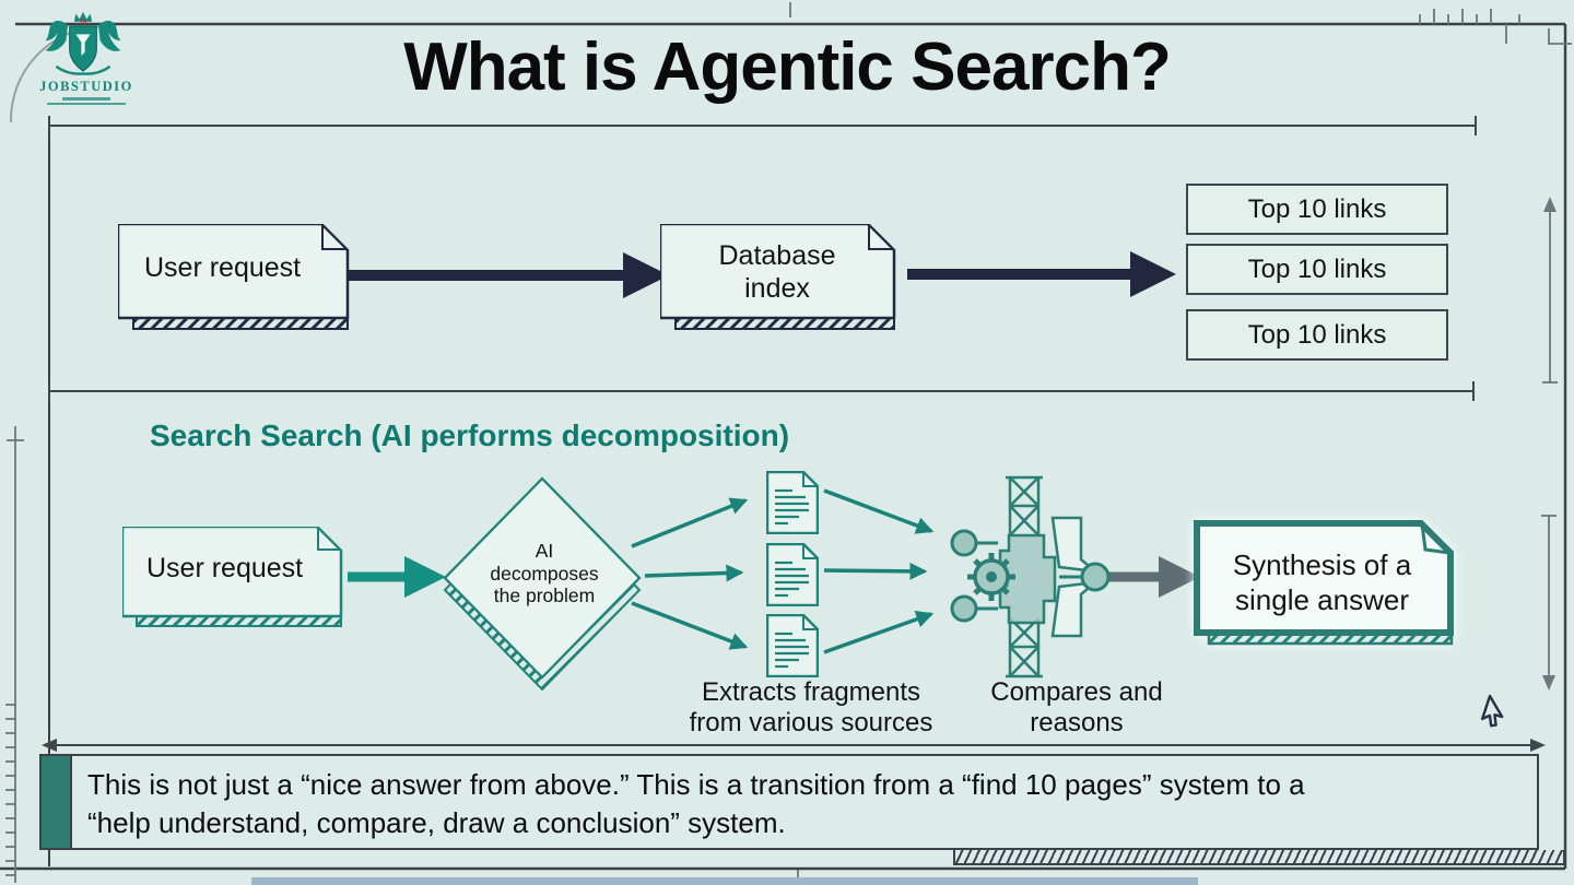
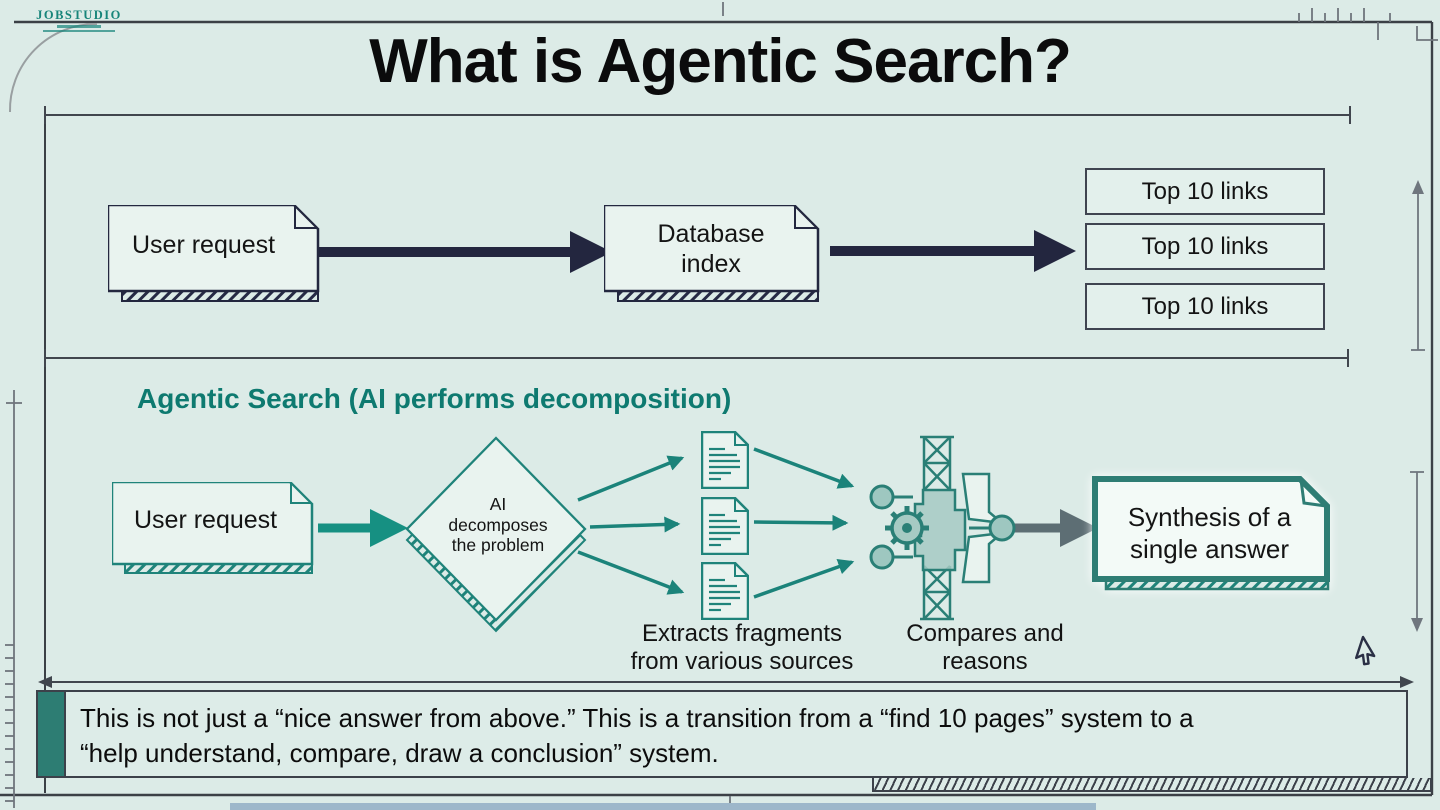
- 76
  JOBSTUDIO
  What is Agentic Search?
- Search Search (AI performs decomposition)
+ Agentic Search (AI performs decomposition)
  User request
  Database
  index
  Top 10 links
  Top 10 links
  Top 10 links
  User request
  AI
  decomposes
  the problem
  Synthesis of a
  single answer
  Extracts fragments
  from various sources
  Compares and
  reasons
  This is not just a “nice answer from above.” This is a transition from a “find 10 pages” system to a
  “help understand, compare, draw a conclusion” system.
